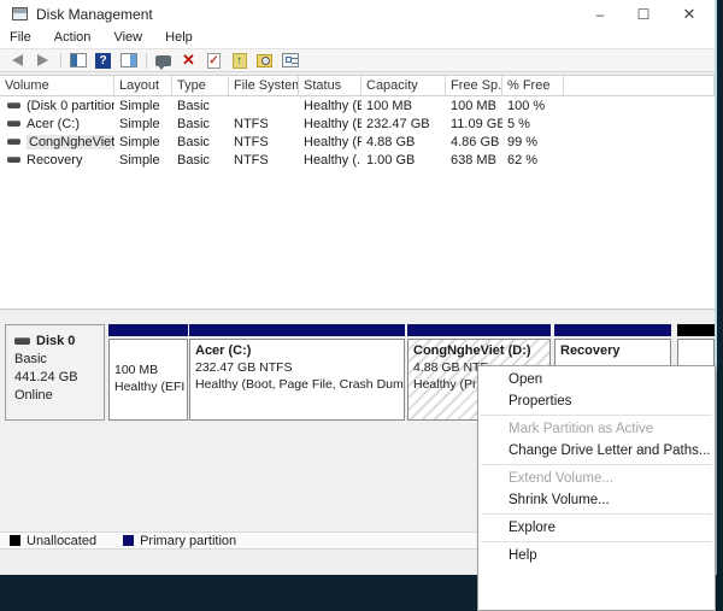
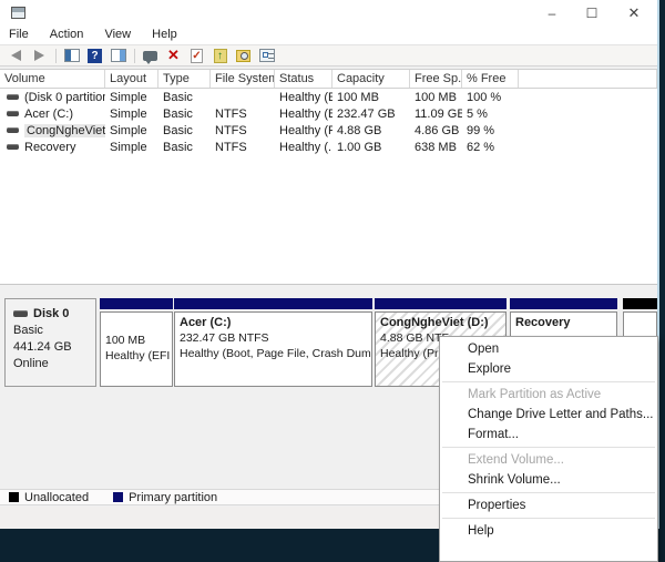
- Disk Management
  –
  ☐
  ✕
  File Action View Help
  ?
  ✕
  ✓
  ↑
  Volume
  Layout
  Type
  File System
  Status
  Capacity
  Free Sp.
  % Free
  (Disk 0 partitio
  Simple
  Basic
  Healthy (E
  100 MB
  100 MB
  100 %
  Acer (C:)
  Simple
  Basic
  NTFS
  Healthy (B
  232.47 GB
  11.09 GB
  5 %
  CongNgheViet
  Simple
  Basic
  NTFS
  Healthy (P
  4.88 GB
  4.86 GB
  99 %
  Recovery
  Simple
  Basic
  NTFS
  Healthy (.
  1.00 GB
  638 MB
  62 %
  Disk 0
  Basic
  441.24 GB
  Online
  100 MB
  Healthy (EFI
  Acer (C:)
  232.47 GB NTFS
  Healthy (Boot, Page File, Crash Dum
  CongNgheViet (D:)
  4.88 GB N
  Healthy (Pr
  Recovery
  Unallocated
  Primary partition
  Open
- Properties
+ Explore
  Mark Partition as Active
  Change Drive Letter and Paths...
+ Format...
  Extend Volume...
  Shrink Volume...
- Explore
+ Properties
  Help
